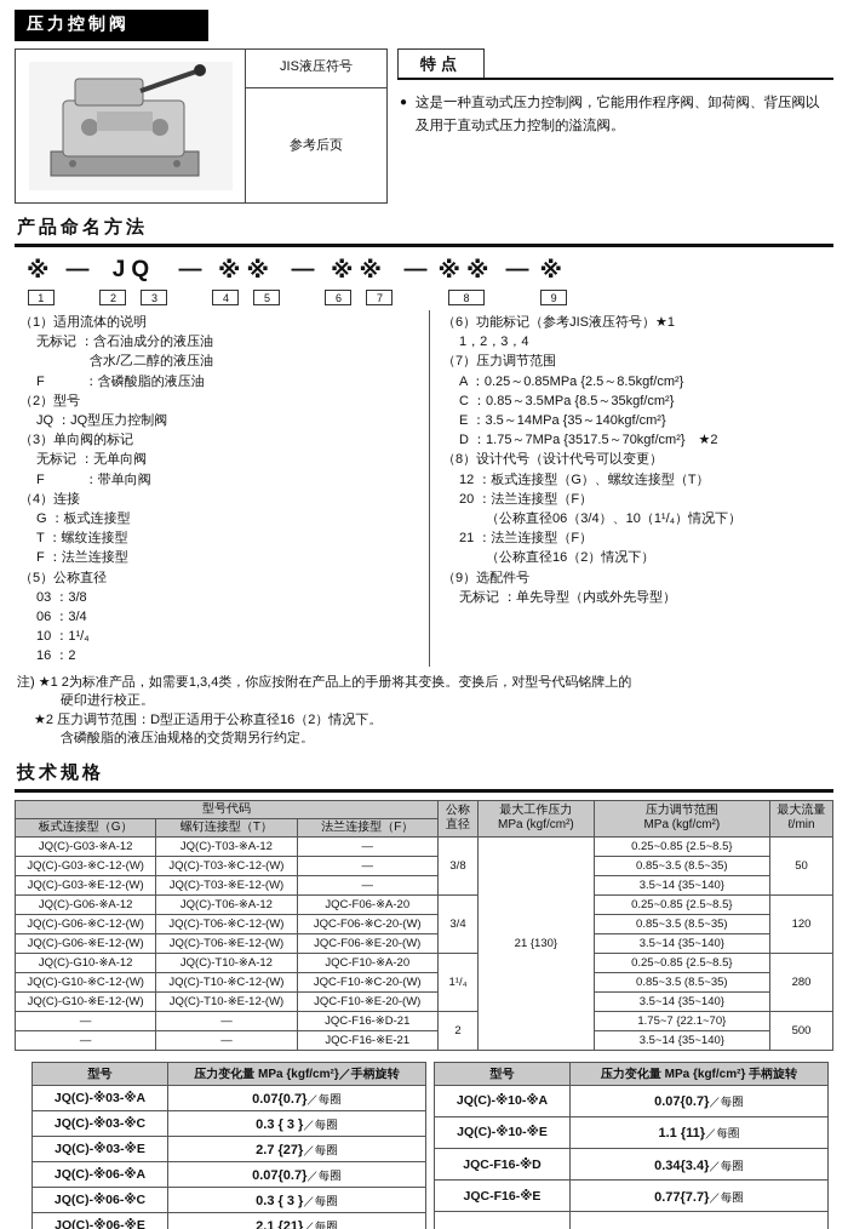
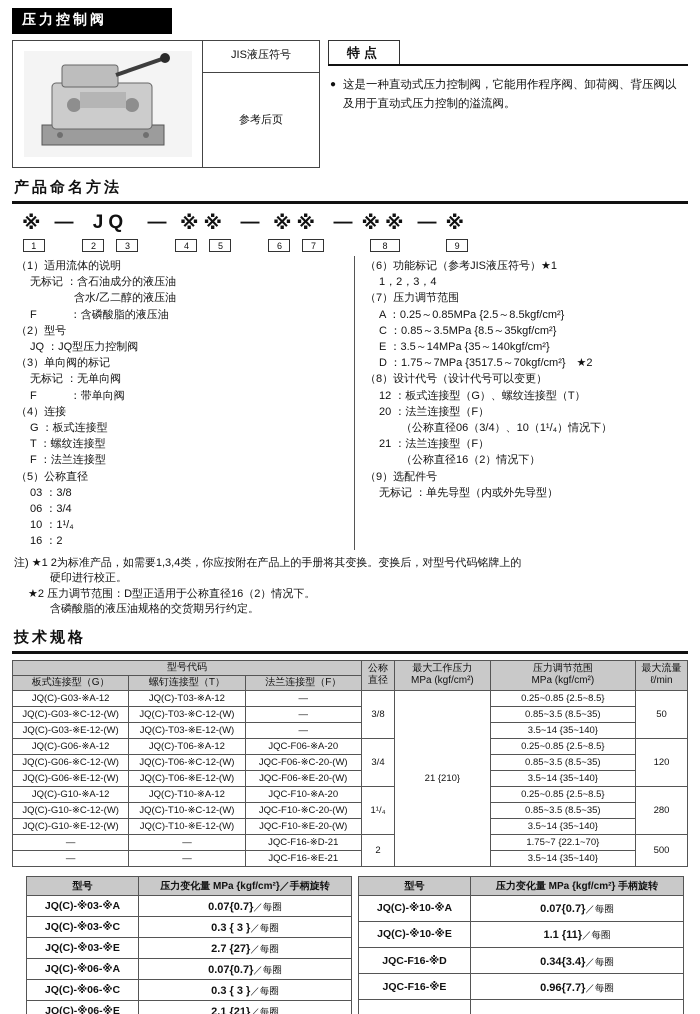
  压力控制阀
  JIS液压符号
  参考后页
  特点
  ●
  这是一种直动式压力控制阀，它能用作程序阀、卸荷阀、背压阀以及用于直动式压力控制的溢流阀。
  产品命名方法
  ※
  1
  —
  JQ
  2
  3
  —
  ※※
  4
  5
  —
  ※※
  6
  7
  —
  ※※
  8
  —
  ※
  9
  （1）适用流体的说明
  无标记 ：含石油成分的液压油
  含水/乙二醇的液压油
  F ：含磷酸脂的液压油
  （2）型号
  JQ ：JQ型压力控制阀
  （3）单向阀的标记
  无标记 ：无单向阀
  F ：带单向阀
  （4）连接
  G ：板式连接型
  T ：螺纹连接型
  F ：法兰连接型
  （5）公称直径
  03 ：3/8
  06 ：3/4
  10 ：1¹/₄
  16 ：2
  （6）功能标记（参考JIS液压符号）★1
  1，2，3，4
  （7）压力调节范围
  A ：0.25～0.85MPa {2.5～8.5kgf/cm²}
  C ：0.85～3.5MPa {8.5～35kgf/cm²}
  E ：3.5～14MPa {35～140kgf/cm²}
  D ：1.75～7MPa {3517.5～70kgf/cm²} ★2
  （8）设计代号（设计代号可以变更）
  12 ：板式连接型（G）、螺纹连接型（T）
  20 ：法兰连接型（F）
  （公称直径06（3/4）、10（1¹/₄）情况下）
  21 ：法兰连接型（F）
  （公称直径16（2）情况下）
  （9）选配件号
  无标记 ：单先导型（内或外先导型）
  注) ★1 2为标准产品，如需要1,3,4类，你应按附在产品上的手册将其变换。变换后，对型号代码铭牌上的
  硬印进行校正。
  ★2 压力调节范围：D型正适用于公称直径16（2）情况下。
  含磷酸脂的液压油规格的交货期另行约定。
  技术规格
  型号代码	公称 直径	最大工作压力 MPa (kgf/cm²)	压力调节范围 MPa (kgf/cm²)	最大流量 ℓ/min
  板式连接型（G）	螺钉连接型（T）	法兰连接型（F）
- JQ(C)-G03-※A-12	JQ(C)-T03-※A-12	—	3/8	21 {130}	0.25~0.85 {2.5~8.5}	50
+ JQ(C)-G03-※A-12	JQ(C)-T03-※A-12	—	3/8	21 {210}	0.25~0.85 {2.5~8.5}	50
  JQ(C)-G03-※C-12-(W)	JQ(C)-T03-※C-12-(W)	—	0.85~3.5 (8.5~35)
  JQ(C)-G03-※E-12-(W)	JQ(C)-T03-※E-12-(W)	—	3.5~14 {35~140}
  JQ(C)-G06-※A-12	JQ(C)-T06-※A-12	JQC-F06-※A-20	3/4	0.25~0.85 {2.5~8.5}	120
  JQ(C)-G06-※C-12-(W)	JQ(C)-T06-※C-12-(W)	JQC-F06-※C-20-(W)	0.85~3.5 (8.5~35)
  JQ(C)-G06-※E-12-(W)	JQ(C)-T06-※E-12-(W)	JQC-F06-※E-20-(W)	3.5~14 {35~140}
  JQ(C)-G10-※A-12	JQ(C)-T10-※A-12	JQC-F10-※A-20	1¹/₄	0.25~0.85 {2.5~8.5}	280
  JQ(C)-G10-※C-12-(W)	JQ(C)-T10-※C-12-(W)	JQC-F10-※C-20-(W)	0.85~3.5 (8.5~35)
  JQ(C)-G10-※E-12-(W)	JQ(C)-T10-※E-12-(W)	JQC-F10-※E-20-(W)	3.5~14 {35~140}
  —	—	JQC-F16-※D-21	2	1.75~7 {22.1~70}	500
  —	—	JQC-F16-※E-21	3.5~14 {35~140}
  型号	压力变化量 MPa {kgf/cm²}／手柄旋转
  JQ(C)-※03-※A	0.07{0.7}／每圈
  JQ(C)-※03-※C	0.3 { 3 }／每圈
  JQ(C)-※03-※E	2.7 {27}／每圈
  JQ(C)-※06-※A	0.07{0.7}／每圈
  JQ(C)-※06-※C	0.3 { 3 }／每圈
  JQ(C)-※06-※E	2.1 {21}／每圈
  型号	压力变化量 MPa {kgf/cm²} 手柄旋转
  JQ(C)-※10-※A	0.07{0.7}／每圈
  JQ(C)-※10-※E	1.1 {11}／每圈
  JQC-F16-※D	0.34{3.4}／每圈
- JQC-F16-※E	0.77{7.7}／每圈
+ JQC-F16-※E	0.96{7.7}／每圈
